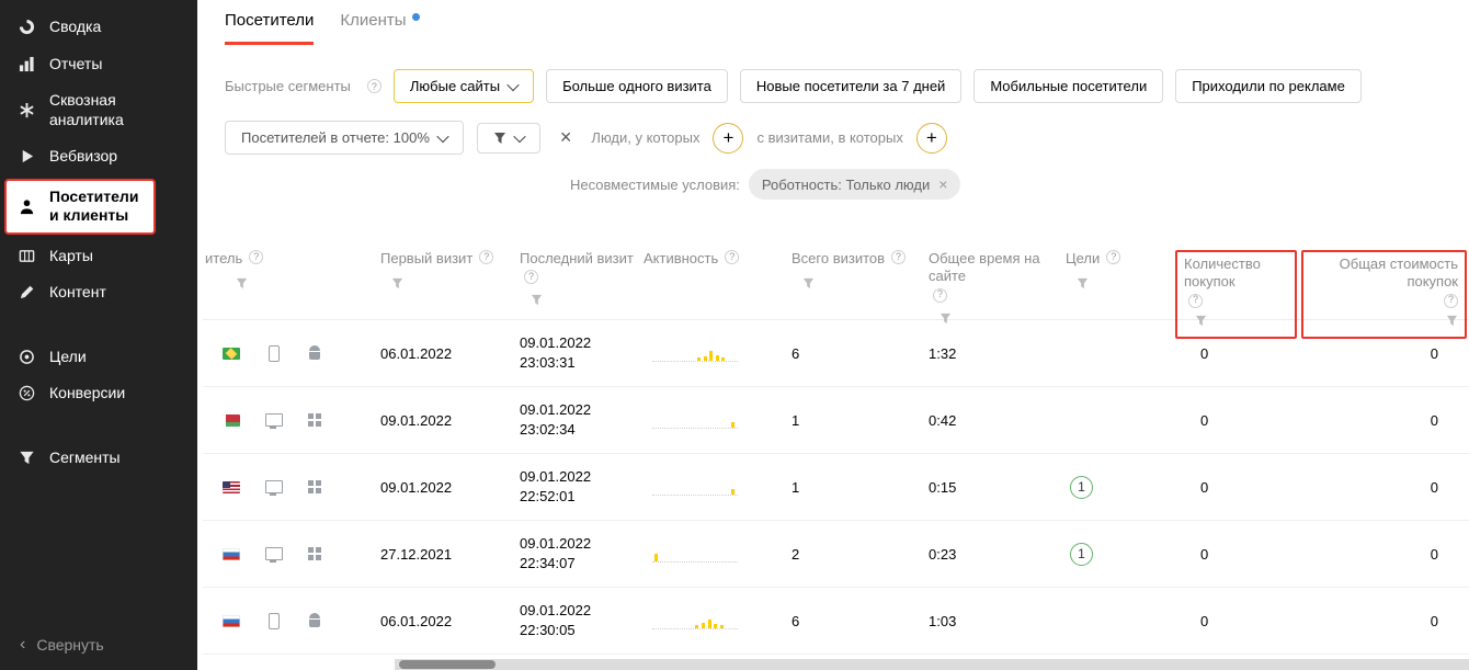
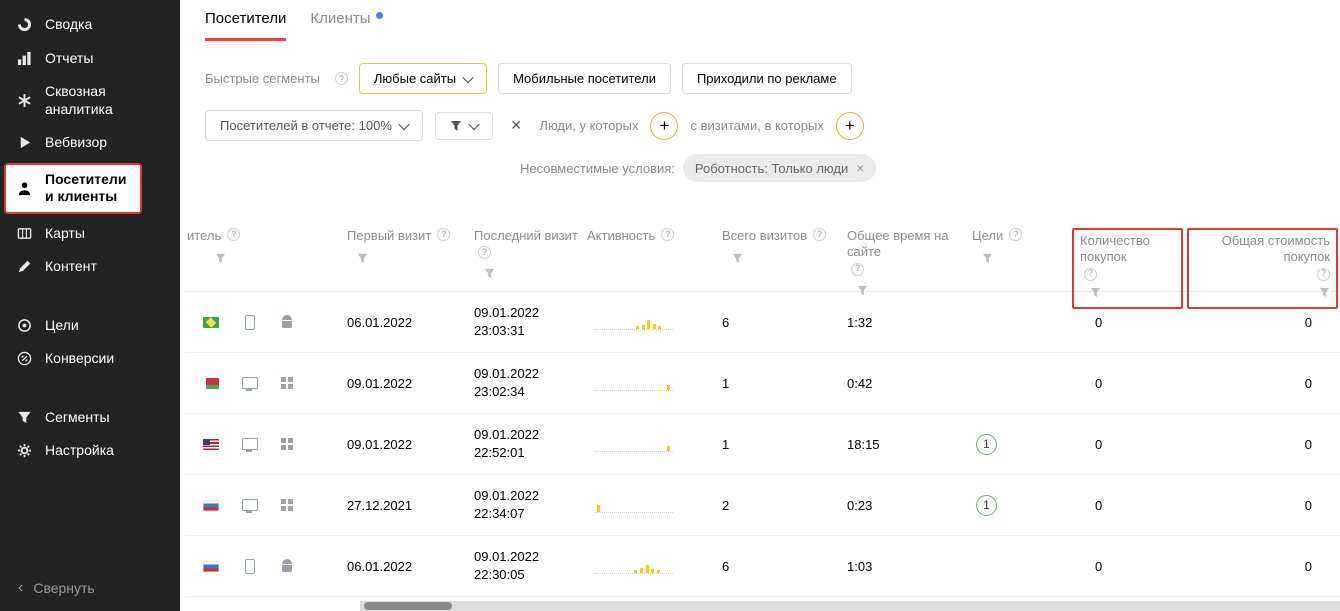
  Сводка
  Отчеты
  Сквозная аналитика
  Вебвизор
  Посетители и клиенты
  Карты
  Контент
  Цели
  Конверсии
  Сегменты
+ Настройка
  ‹
  Свернуть
  Посетители
  Клиенты
  Быстрые сегменты
  ?
  Любые сайты
- Больше одного визита
- Новые посетители за 7 дней
  Мобильные посетители
  Приходили по рекламе
  Посетителей в отчете: 100%
  ×
  Люди, у которых
  +
  с визитами, в которых
  +
  Несовместимые условия:
  Роботность: Только люди
  ×
  итель
  ?
  Первый визит
  ?
  Последний визит
  ?
  Активность
  ?
  Всего визитов
  ?
  Общее время на сайте
  ?
  Цели
  ?
  Количество покупок
  ?
  Общая стоимость покупок
  ?
  06.01.2022
  09.01.2022
  23:03:31
  6
  1:32
  0
  0
  09.01.2022
  09.01.2022
  23:02:34
  1
  0:42
  0
  0
  09.01.2022
  09.01.2022
  22:52:01
  1
- 0:15
+ 18:15
  1
  0
  0
  27.12.2021
  09.01.2022
  22:34:07
  2
  0:23
  1
  0
  0
  06.01.2022
  09.01.2022
  22:30:05
  6
  1:03
  0
  0
